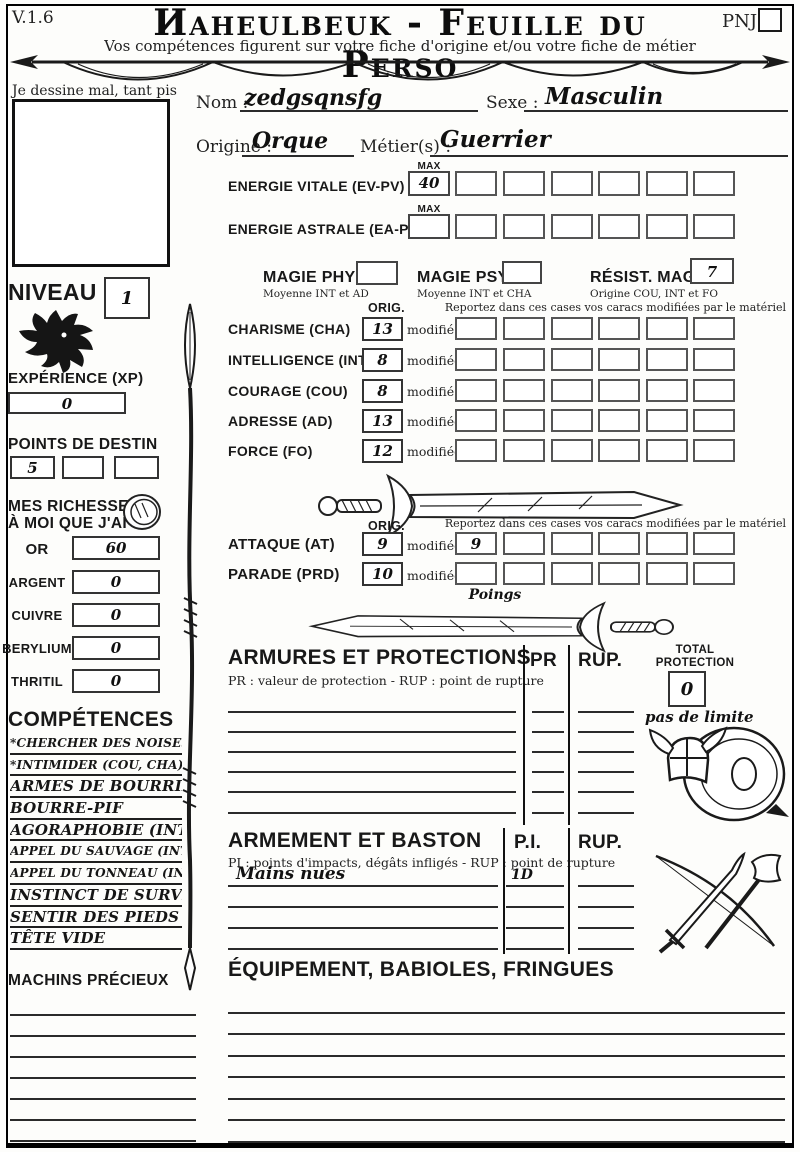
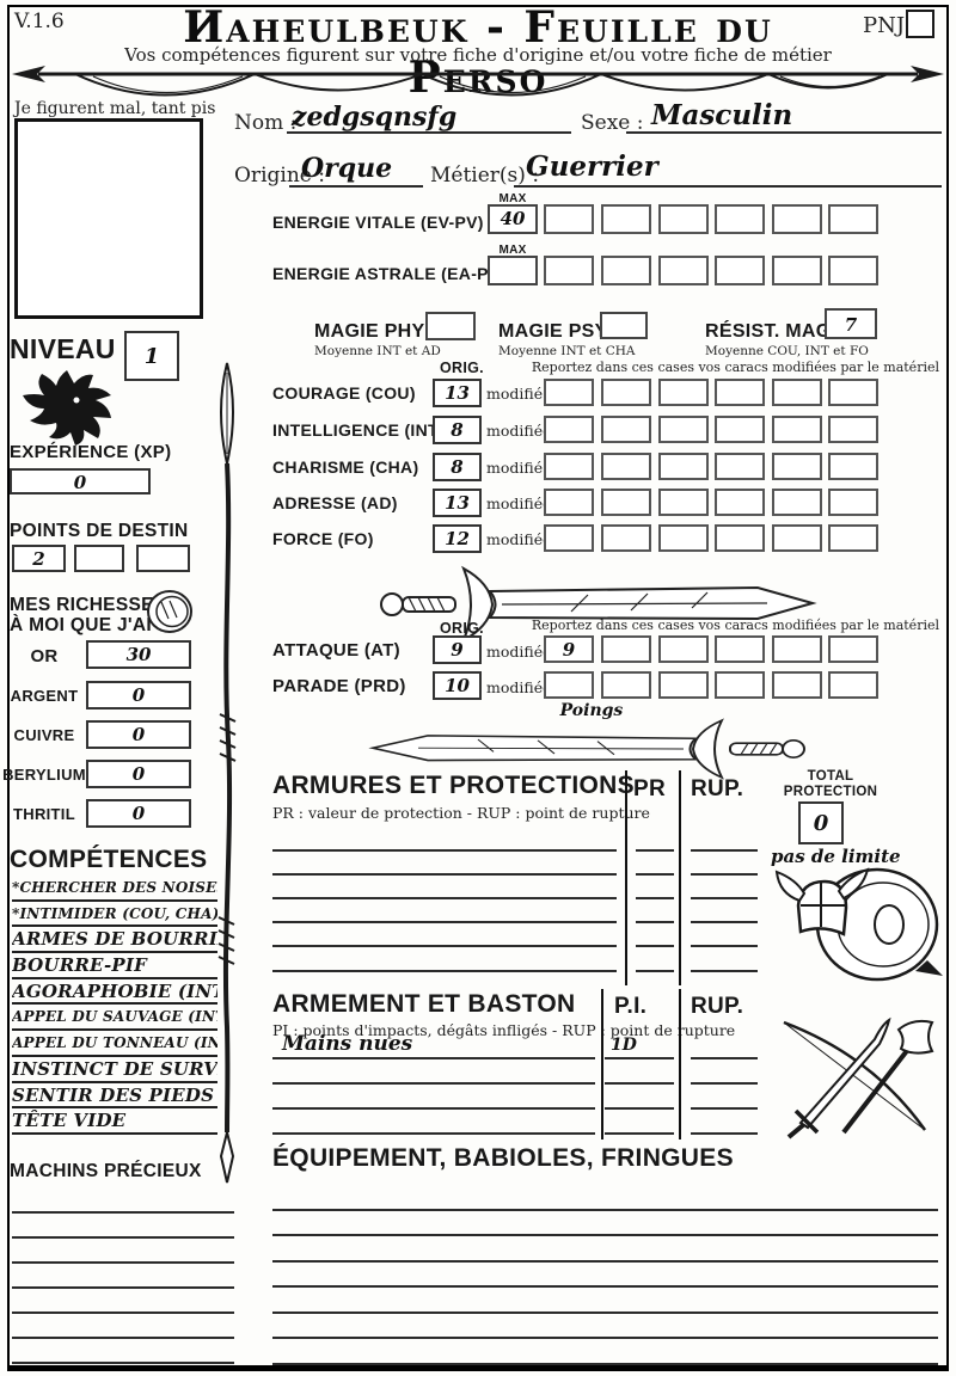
  V.1.6
  Иaheulbeuk - Feuille du Perso
  PNJ
  Vos compétences figurent sur votre fiche d'origine et/ou votre fiche de métier
- Je dessine mal, tant pis
+ Je figurent mal, tant pis
  NIVEAU
  1
  EXPÉRIENCE (XP)
  0
  POINTS DE DESTIN
- 5
+ 2
  MES RICHESSE
  À MOI QUE J'AI
  OR
- 60
+ 30
  ARGENT
  0
  CUIVRE
  0
  BERYLIUM
  0
  THRITIL
  0
  COMPÉTENCES
  *CHERCHER DES NOISE
  *INTIMIDER (COU, CHA)
  ARMES DE BOURRI
  BOURRE-PIF
  AGORAPHOBIE (IN
  APPEL DU SAUVAGE (IN
  APPEL DU TONNEAU (IN
  INSTINCT DE SURV
  SENTIR DES PIEDS
  TÊTE VIDE
  MACHINS PRÉCIEUX
  Nom :
  zedgsqnsfg
  Sexe :
  Masculin
  Origine :
  Orque
  Métier(s) :
  Guerrier
  ENERGIE VITALE (EV-PV)
  MAX
  40
  ENERGIE ASTRALE (EA-P
  MAX
  MAGIE PHY
  Moyenne INT et AD
  MAGIE PS
  Moyenne INT et CHA
  RÉSIST. MA
  7
- Origine COU, INT et FO
+ Moyenne COU, INT et FO
  ORIG.
  Reportez dans ces cases vos caracs modifiées par le matériel
- CHARISME (CHA)
+ COURAGE (COU)
  13
  modifié
  INTELLIGENCE (IN
  8
- COURAGE (COU)
+ CHARISME (CHA)
  8
  modifié
  ADRESSE (AD)
  13
  FORCE (FO)
  12
  ORIG.
  Reportez dans ces cases vos caracs modifiées par le matériel
  ATTAQUE (AT)
  9
  9
  PARADE (PRD)
  10
  Poings
  ARMURES ET PROTECTION
  PR : valeur de protection - RUP : point de rupture
  PR
  RUP.
  TOTAL
  PROTECTION
  0
  pas de limite
  ARMEMENT ET BASTON
  PI : points d'impacts, dégâts infligés - RUP point deupture
  P.I.
  RUP.
  Mains nues
  1D
  ÉQUIPEMENT, BABIOLES, FRINGUES
